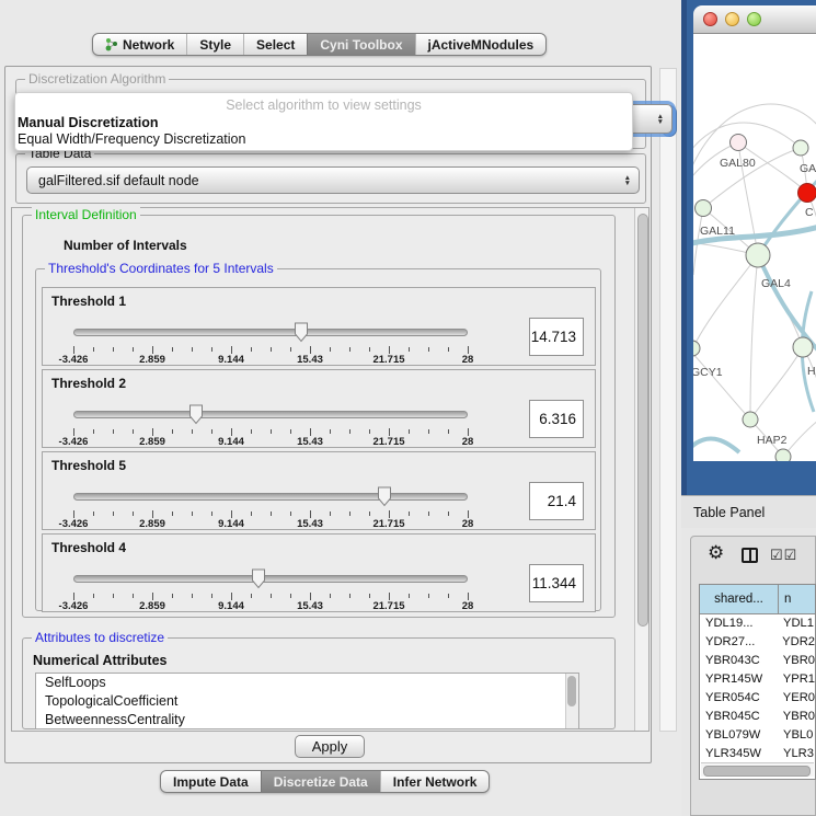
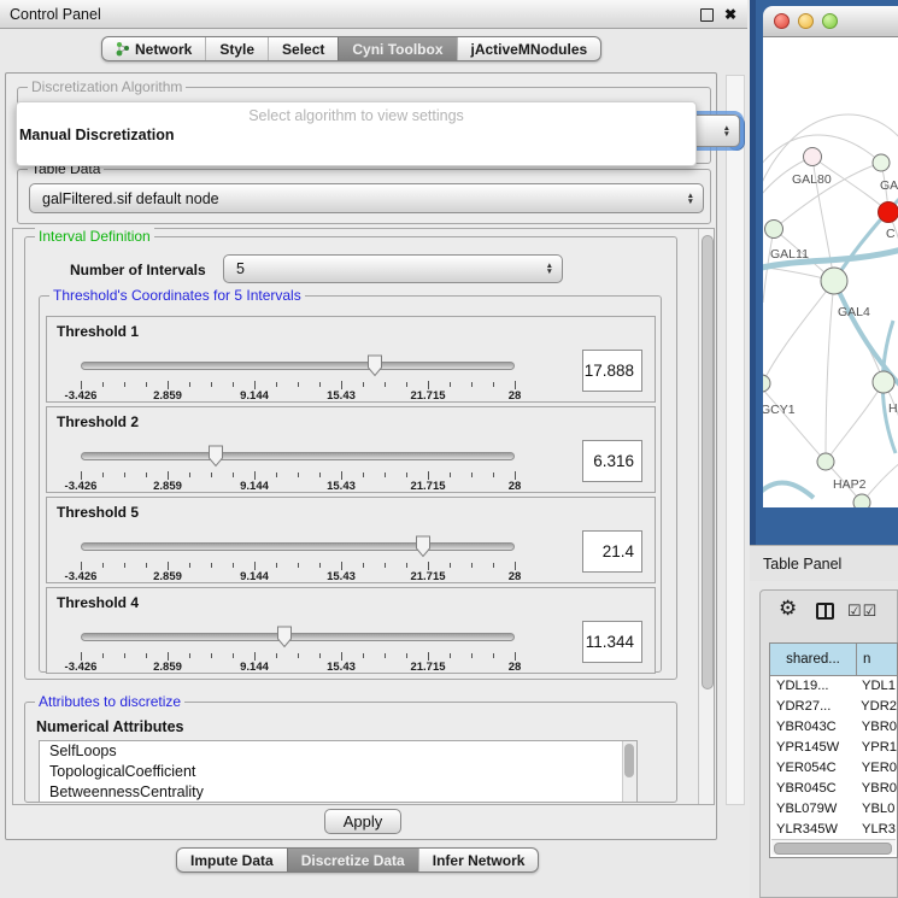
+ Control Panel
+ ✖
  Network
  Style
  Select
  Cyni Toolbox
  jActiveMNodules
  Discretization Algorithm
  Select algorithm to view settings
  Manual Discretization
- Equal Width/Frequency Discretization
  Table Data
  galFiltered.sif default node
  Interval Definition
  Number of Intervals
+ 5
  Threshold's Coordinates for 5 Intervals
  Threshold 1
  -3.426
  2.859
  9.144
  15.43
  21.715
  28
- 14.713
+ 17.888
  Threshold 2
  -3.426
  2.859
  9.144
  15.43
  21.715
  28
  6.316
  Threshold 5
  -3.426
  2.859
  9.144
  15.43
  21.715
  28
  21.4
  Threshold 4
  -3.426
  2.859
  9.144
  15.43
  21.715
  28
  11.344
  Attributes to discretize
  Numerical Attributes
  SelfLoops
  TopologicalCoefficient
  BetweennessCentrality
  Apply
  Impute Data
  Discretize Data
  Infer Network
  GAL80
  GA
  C
  GAL11
  GAL4
  GCY1
  H
  HAP2
  Table Panel
  ⚙
  ☑☑
  shared...
  n
  YDL19...
  YDL1
  YDR27...
  YDR2
  YBR043C
  YBR0
  YPR145W
  YPR1
  YER054C
  YER0
  YBR045C
  YBR0
  YBL079W
  YBL0
  YLR345W
  YLR3
